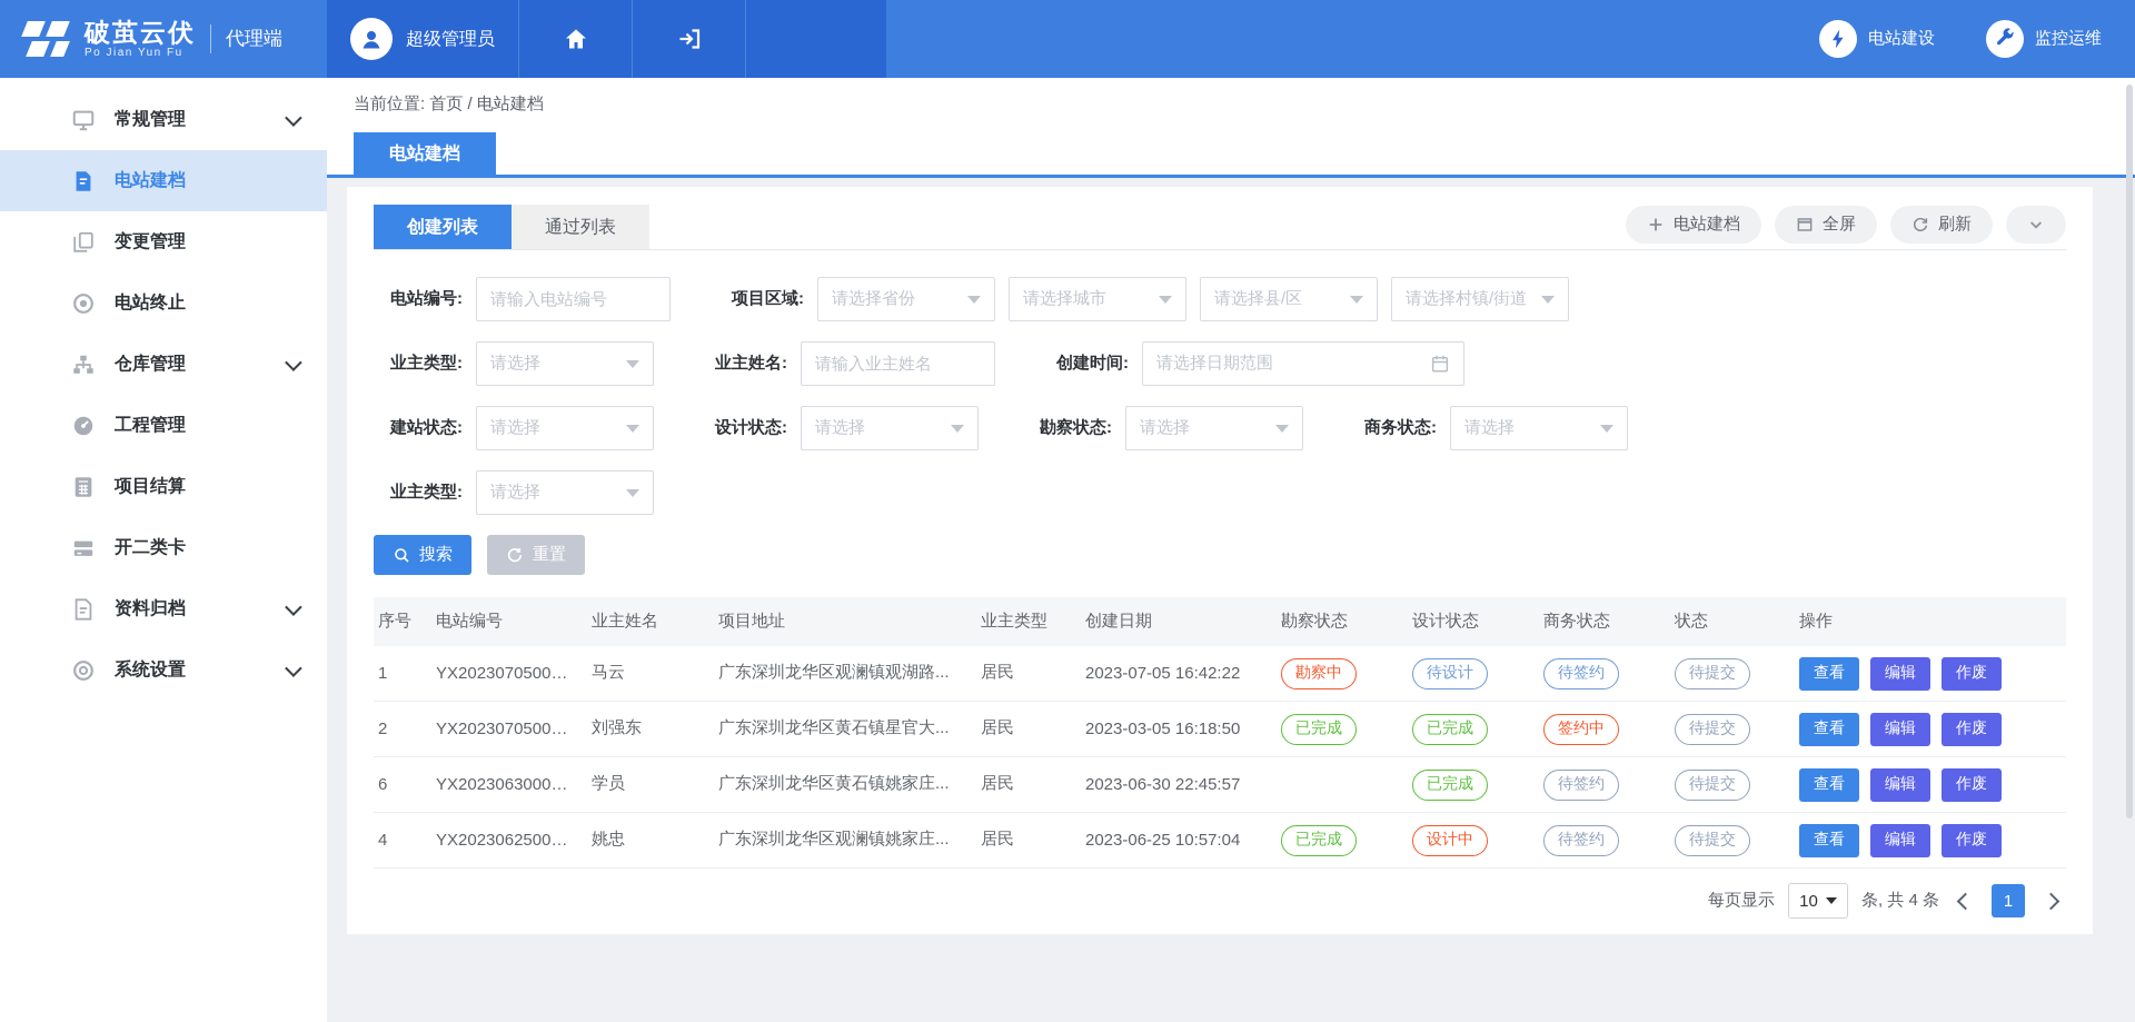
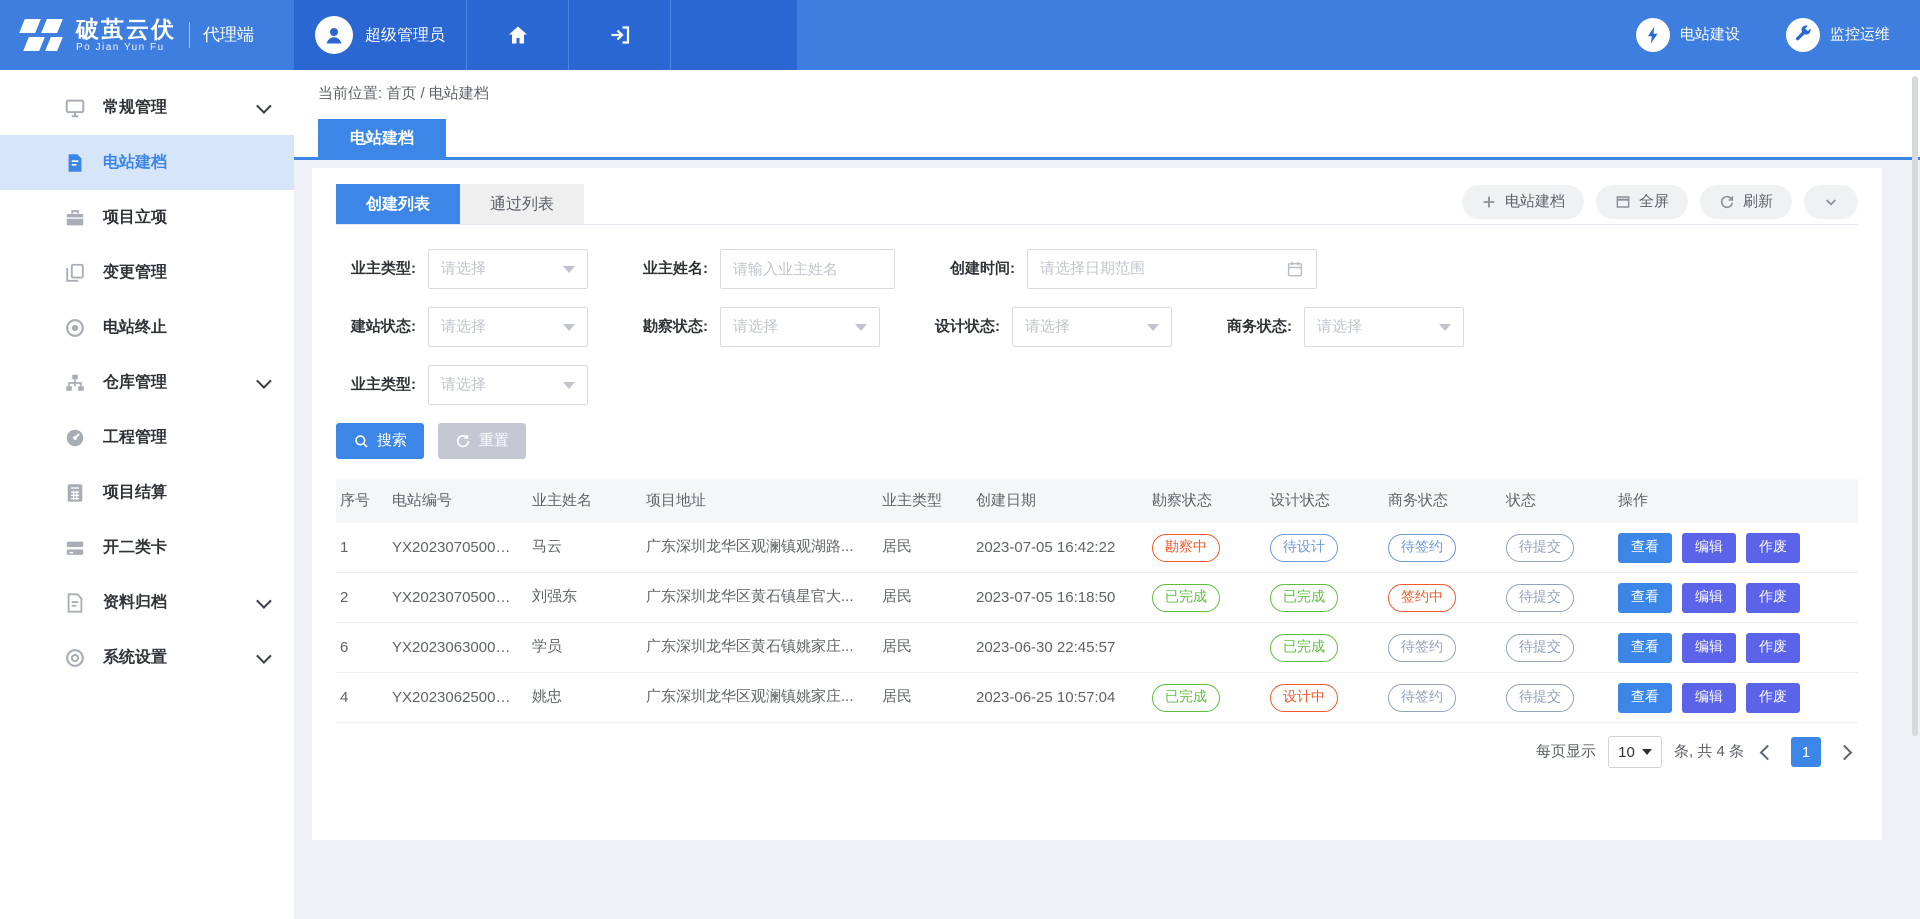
  破茧云伏
  Po Jian Yun Fu
  代理端
  超级管理员
  电站建设
  监控运维
  常规管理
  电站建档
+ 项目立项
  变更管理
  电站终止
  仓库管理
  工程管理
  项目结算
  开二类卡
  资料归档
  系统设置
  当前位置: 首页 / 电站建档
  电站建档
  创建列表
  通过列表
  电站建档
  全屏
  刷新
- 电站编号:
- 请输入电站编号
- 项目区域:
- 请选择省份
- 请选择城市
- 请选择县/区
- 请选择村镇/街道
  业主类型:
  请选择
  业主姓名:
  请输入业主姓名
  创建时间:
  请选择日期范围
  建站状态:
  请选择
- 设计状态:
+ 勘察状态:
  请选择
- 勘察状态:
+ 设计状态:
  请选择
  商务状态:
  请选择
  业主类型:
  请选择
  搜索
  重置
  序号	电站编号	业主姓名	项目地址	业主类型	创建日期	勘察状态	设计状态	商务状态	状态	操作
  1	YX2023070500011	马云	广东深圳龙华区观澜镇观湖路...	居民	2023-07-05 16:42:22	勘察中	待设计	待签约	待提交	查看 编辑 作废
- 2	YX2023070500010	刘强东	广东深圳龙华区黄石镇星官大...	居民	2023-03-05 16:18:50	已完成	已完成	签约中	待提交	查看 编辑 作废
+ 2	YX2023070500010	刘强东	广东深圳龙华区黄石镇星官大...	居民	2023-07-05 16:18:50	已完成	已完成	签约中	待提交	查看 编辑 作废
  6	YX2023063000009	学员	广东深圳龙华区黄石镇姚家庄...	居民	2023-06-30 22:45:57		已完成	待签约	待提交	查看 编辑 作废
  4	YX2023062500004	姚忠	广东深圳龙华区观澜镇姚家庄...	居民	2023-06-25 10:57:04	已完成	设计中	待签约	待提交	查看 编辑 作废
  每页显示
  10
  条, 共 4 条
  1
